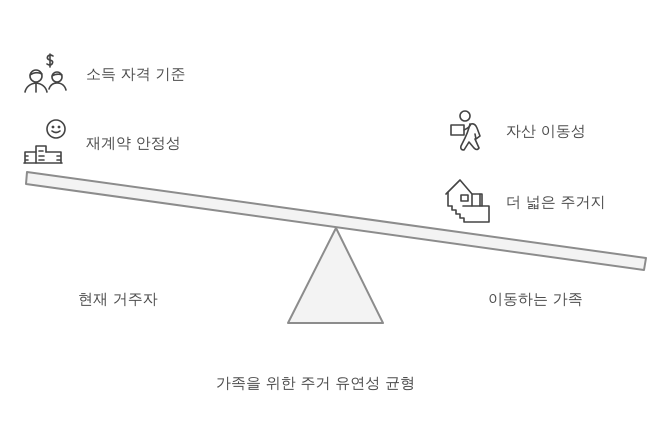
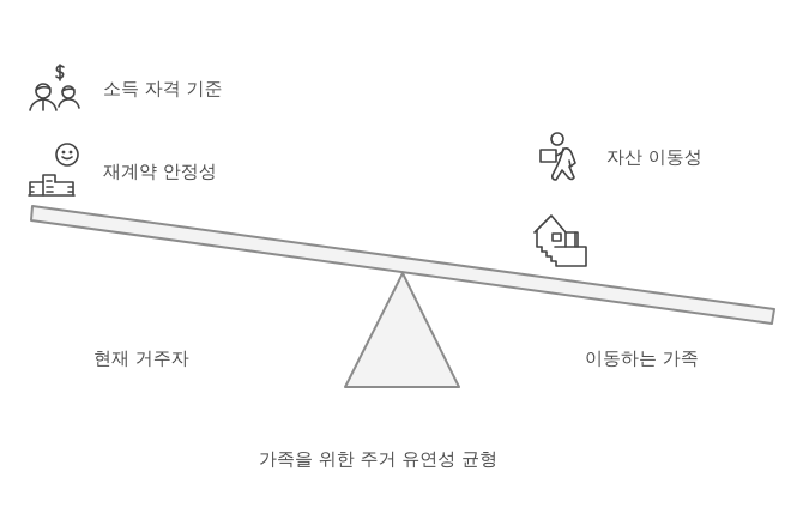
  소득 자격 기준
  재계약 안정성
  자산 이동성
- 더 넓은 주거지
  현재 거주자
  이동하는 가족
  가족을 위한 주거 유연성 균형
